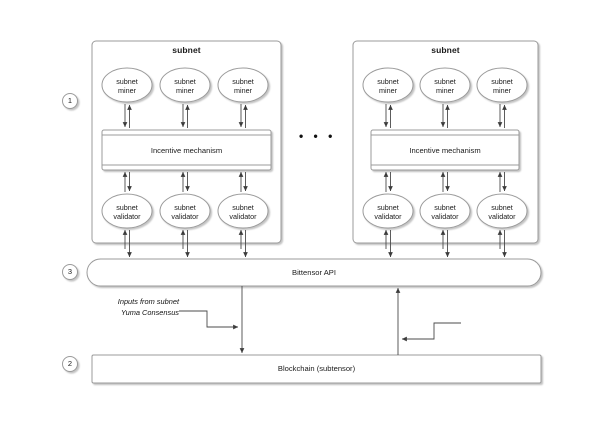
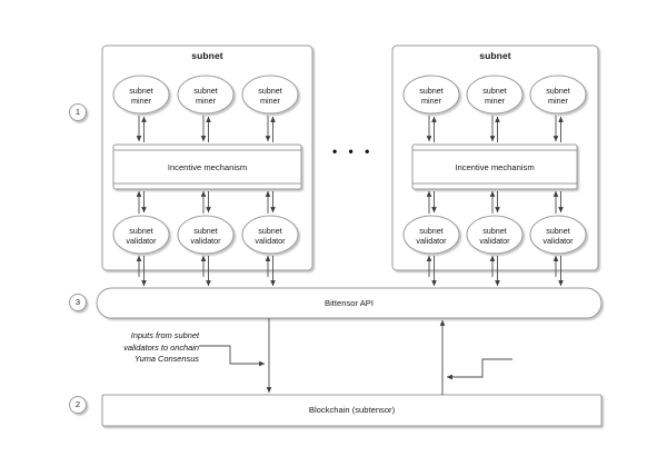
  subnet
  subnet
  miner
  subnet
  miner
  subnet
  miner
  Incentive mechanism
  subnet
  validator
  subnet
  validator
  subnet
  validator
  • • •
  subnet
  subnet
  miner
  subnet
  miner
  subnet
  miner
  Incentive mechanism
  subnet
  validator
  subnet
  validator
  subnet
  validator
  Bittensor API
  Blockchain (subtensor)
  1
  3
  2
  Inputs from subnet
+ validators to onchain
  Yuma Consensus
